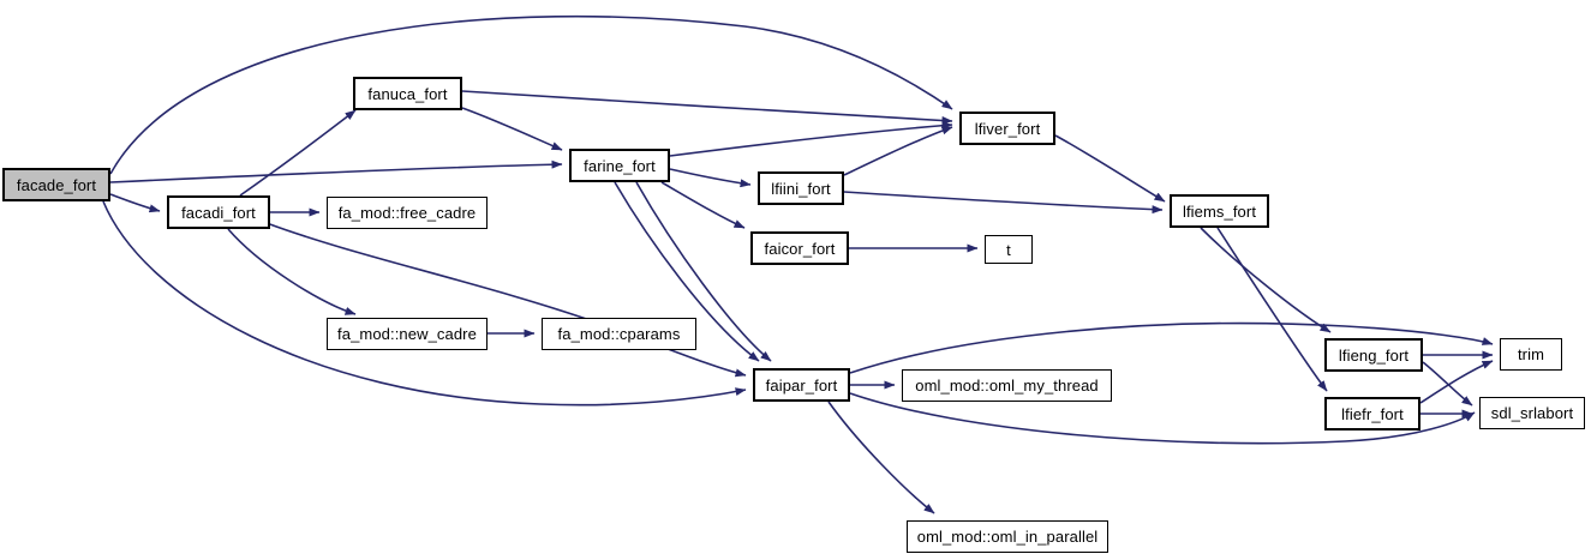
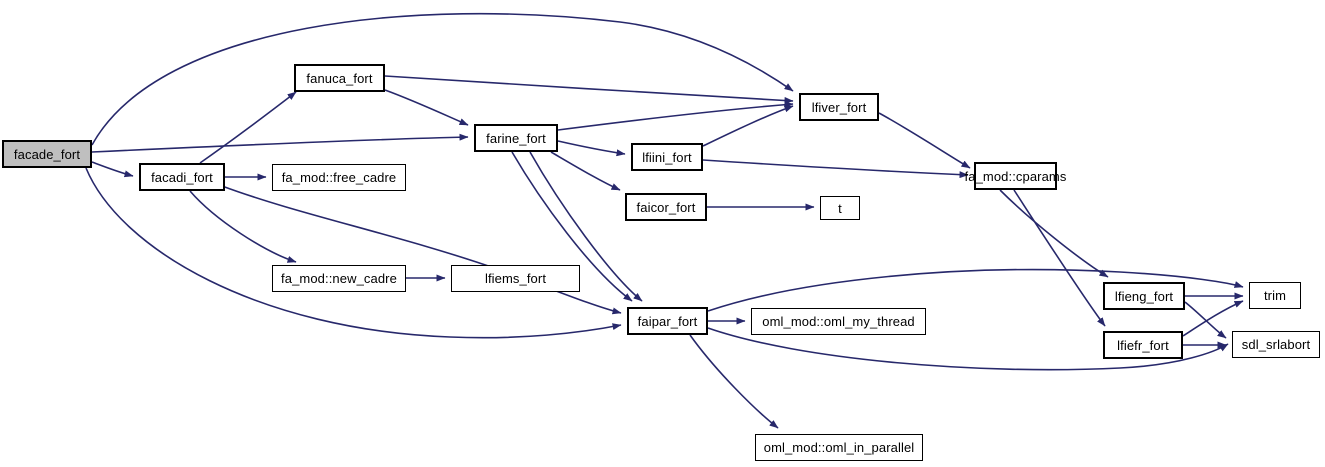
  facade_fort
  facadi_fort
  fa_mod::free_cadre
  fanuca_fort
  farine_fort
  lfiini_fort
  faicor_fort
  t
  lfiver_fort
- lfiems_fort
+ fa_mod::cparams
  fa_mod::new_cadre
- fa_mod::cparams
+ lfiems_fort
  faipar_fort
  oml_mod::oml_my_thread
  oml_mod::oml_in_parallel
  lfieng_fort
  lfiefr_fort
  trim
  sdl_srlabort
